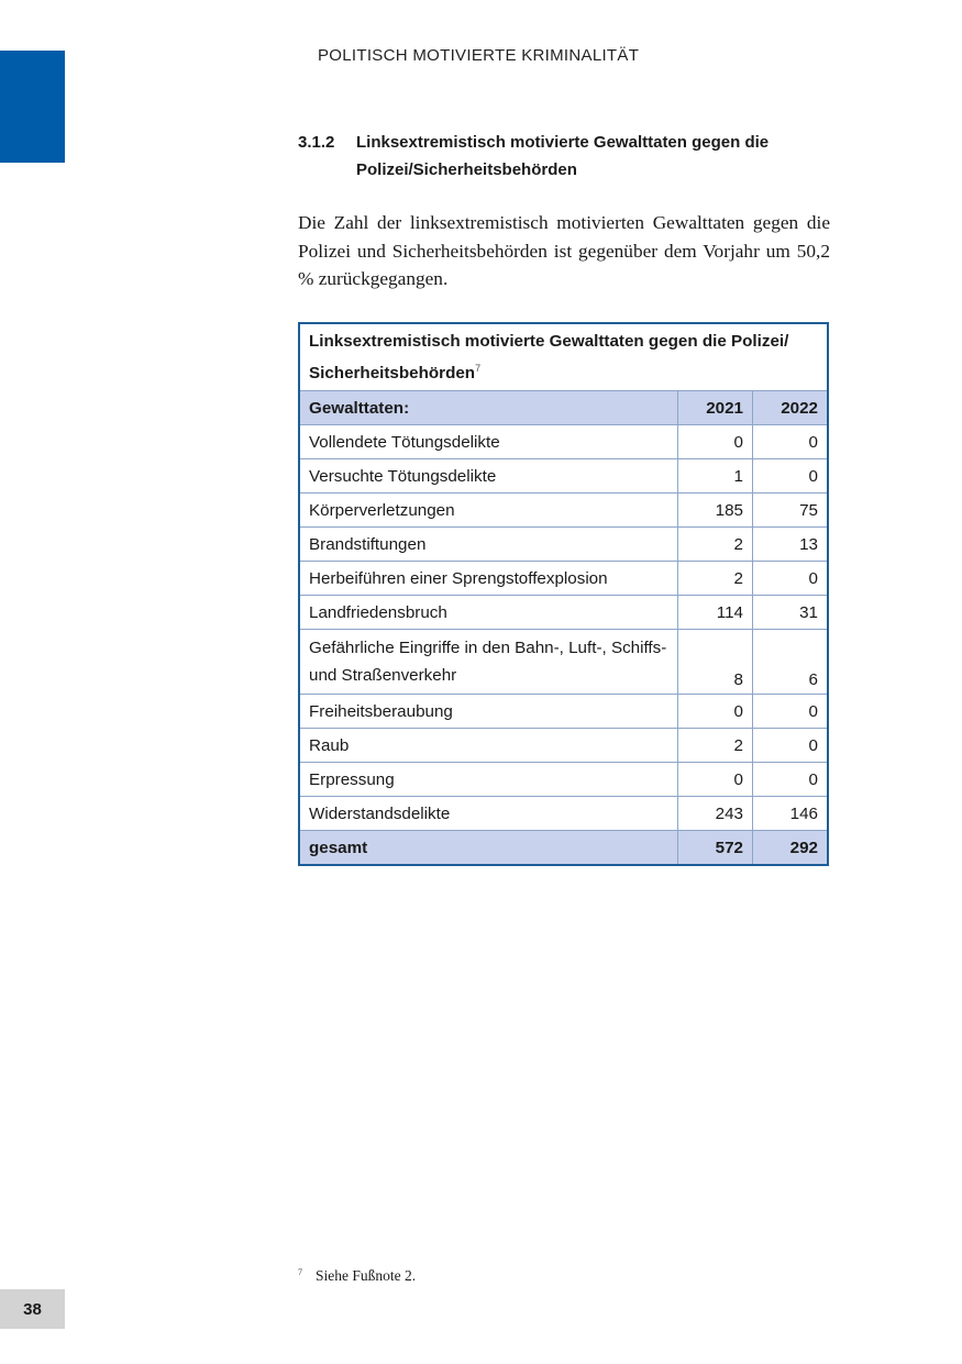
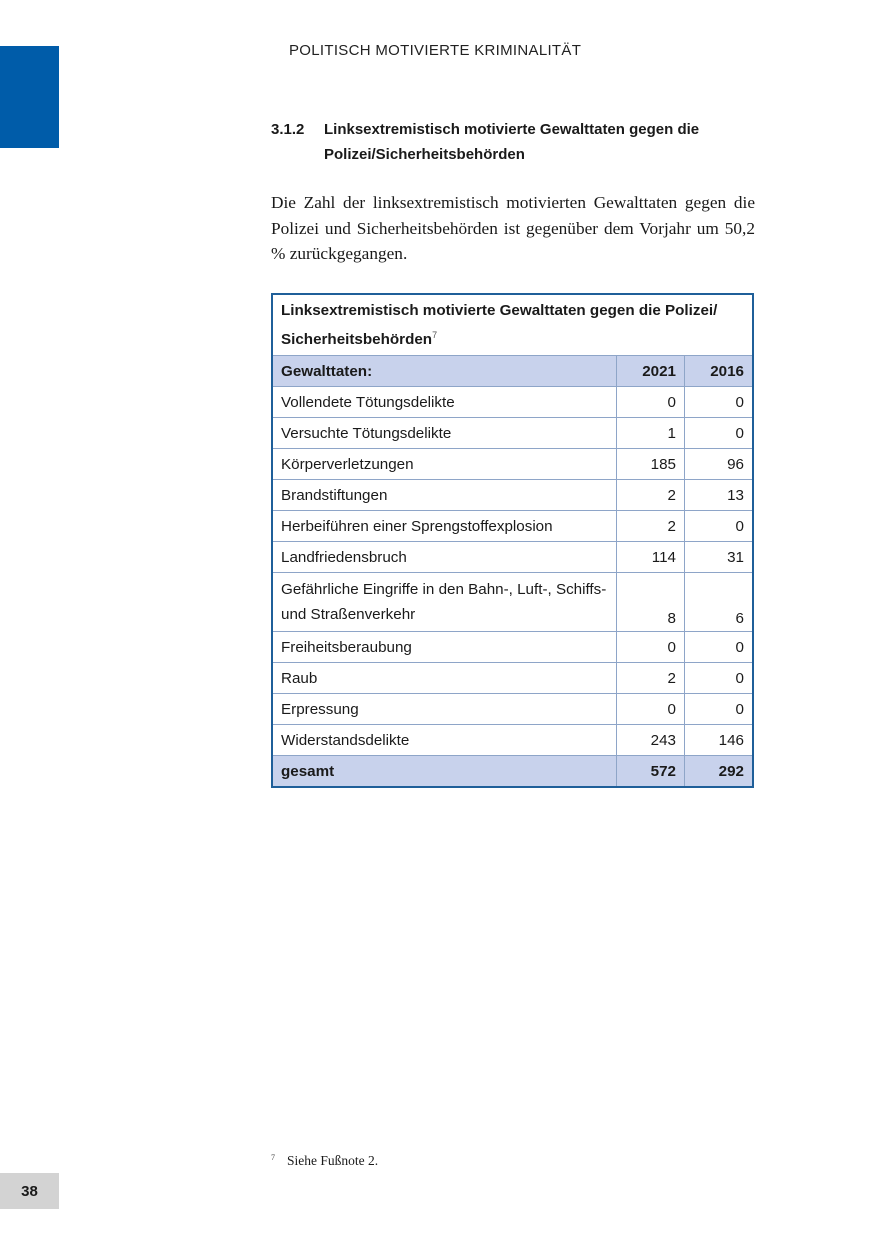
  POLITISCH MOTIVIERTE KRIMINALITÄT
  3.1.2
  Linksextremistisch motivierte Gewalttaten gegen die Polizei/Sicherheitsbehörden
  Die Zahl der linksextremistisch motivierten Gewalttaten gegen die Polizei und Sicherheitsbehörden ist gegenüber dem Vorjahr um 50,2 % zurückgegangen.
  Linksextremistisch motivierte Gewalttaten gegen die Polizei/ Sicherheitsbehörden7
- Gewalttaten:	2021	2022
+ Gewalttaten:	2021	2016
  Vollendete Tötungsdelikte	0	0
  Versuchte Tötungsdelikte	1	0
- Körperverletzungen	185	75
+ Körperverletzungen	185	96
  Brandstiftungen	2	13
  Herbeiführen einer Sprengstoffexplosion	2	0
  Landfriedensbruch	114	31
  Gefährliche Eingriffe in den Bahn-, Luft-, Schiffs- und Straßenverkehr	8	6
  Freiheitsberaubung	0	0
  Raub	2	0
  Erpressung	0	0
  Widerstandsdelikte	243	146
  gesamt	572	292
  7 Siehe Fußnote 2.
  38
